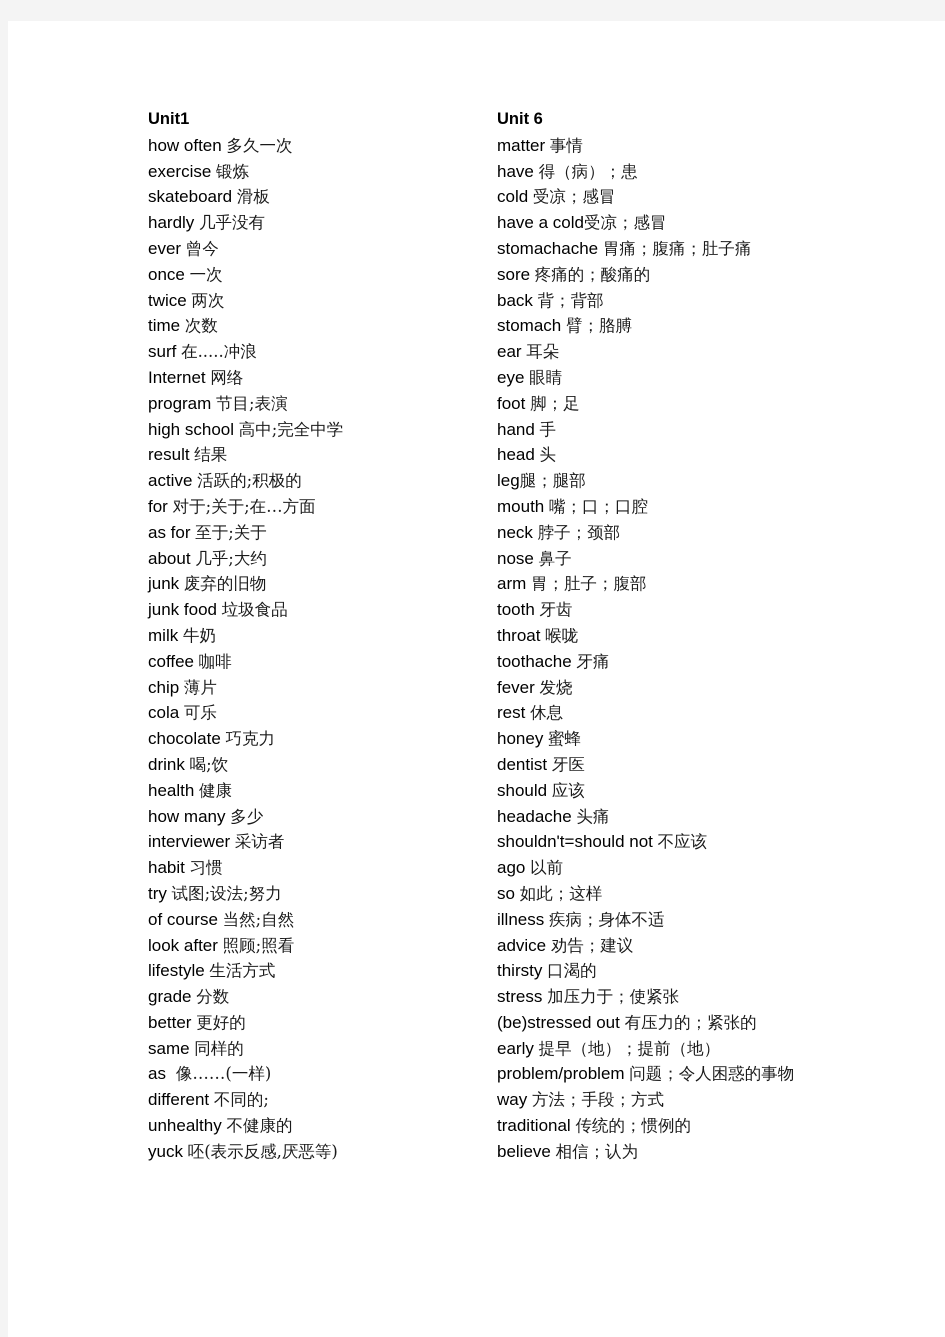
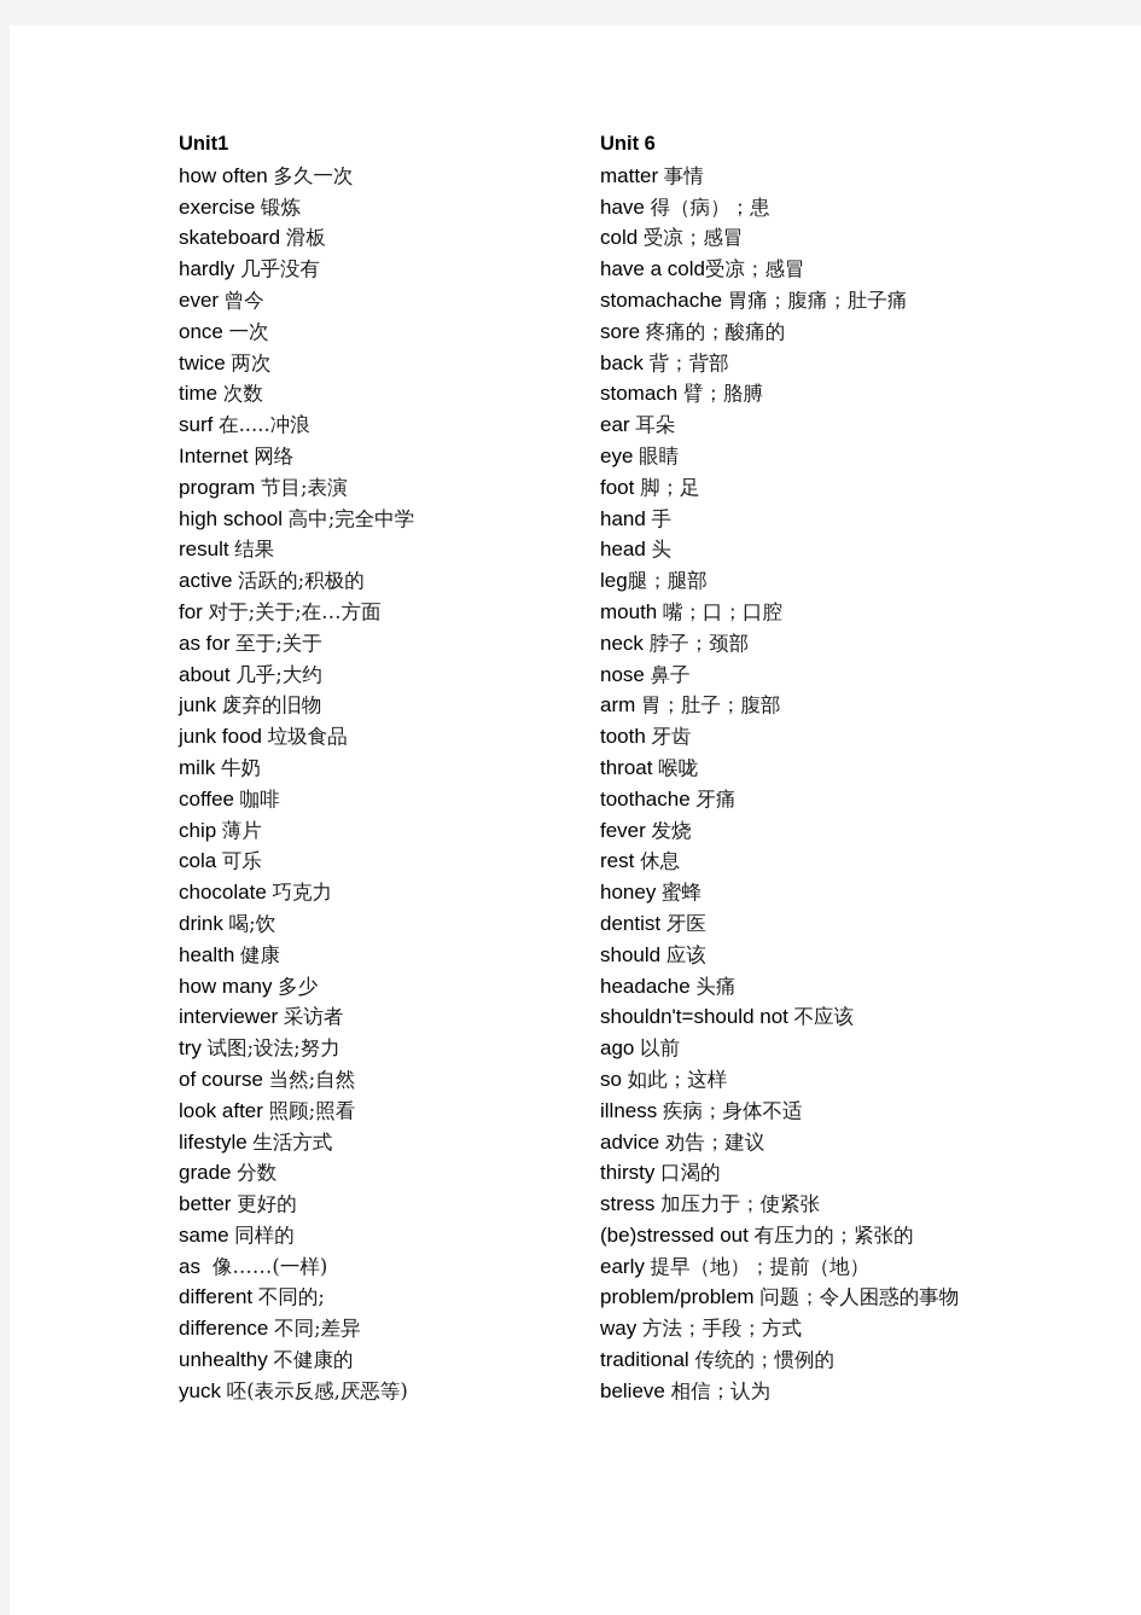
  Unit1
  how often 多久一次
  exercise 锻炼
  skateboard 滑板
  hardly 几乎没有
  ever 曾今
  once 一次
  twice 两次
  time 次数
  surf 在.....冲浪
  Internet 网络
  program 节目;表演
  high school 高中;完全中学
  result 结果
  active 活跃的;积极的
  for 对于;关于;在…方面
  as for 至于;关于
  about 几乎;大约
  junk 废弃的旧物
  junk food 垃圾食品
  milk 牛奶
  coffee 咖啡
  chip 薄片
  cola 可乐
  chocolate 巧克力
  drink 喝;饮
  health 健康
  how many 多少
  interviewer 采访者
- habit 习惯
  try 试图;设法;努力
  of course 当然;自然
  look after 照顾;照看
  lifestyle 生活方式
  grade 分数
  better 更好的
  same 同样的
  as 像……(一样)
  different 不同的;
+ difference 不同;差异
  unhealthy 不健康的
  yuck 呸(表示反感,厌恶等)
  Unit 6
  matter 事情
  have 得（病）；患
  cold 受凉；感冒
  have a cold受凉；感冒
  stomachache 胃痛；腹痛；肚子痛
  sore 疼痛的；酸痛的
  back 背；背部
  stomach 臂；胳膊
  ear 耳朵
  eye 眼睛
  foot 脚；足
  hand 手
  head 头
  leg腿；腿部
  mouth 嘴；口；口腔
  neck 脖子；颈部
  nose 鼻子
  arm 胃；肚子；腹部
  tooth 牙齿
  throat 喉咙
  toothache 牙痛
  fever 发烧
  rest 休息
  honey 蜜蜂
  dentist 牙医
  should 应该
  headache 头痛
  shouldn't=should not 不应该
  ago 以前
  so 如此；这样
  illness 疾病；身体不适
  advice 劝告；建议
  thirsty 口渴的
  stress 加压力于；使紧张
  (be)stressed out 有压力的；紧张的
  early 提早（地）；提前（地）
  problem/problem 问题；令人困惑的事物
  way 方法；手段；方式
  traditional 传统的；惯例的
  believe 相信；认为
